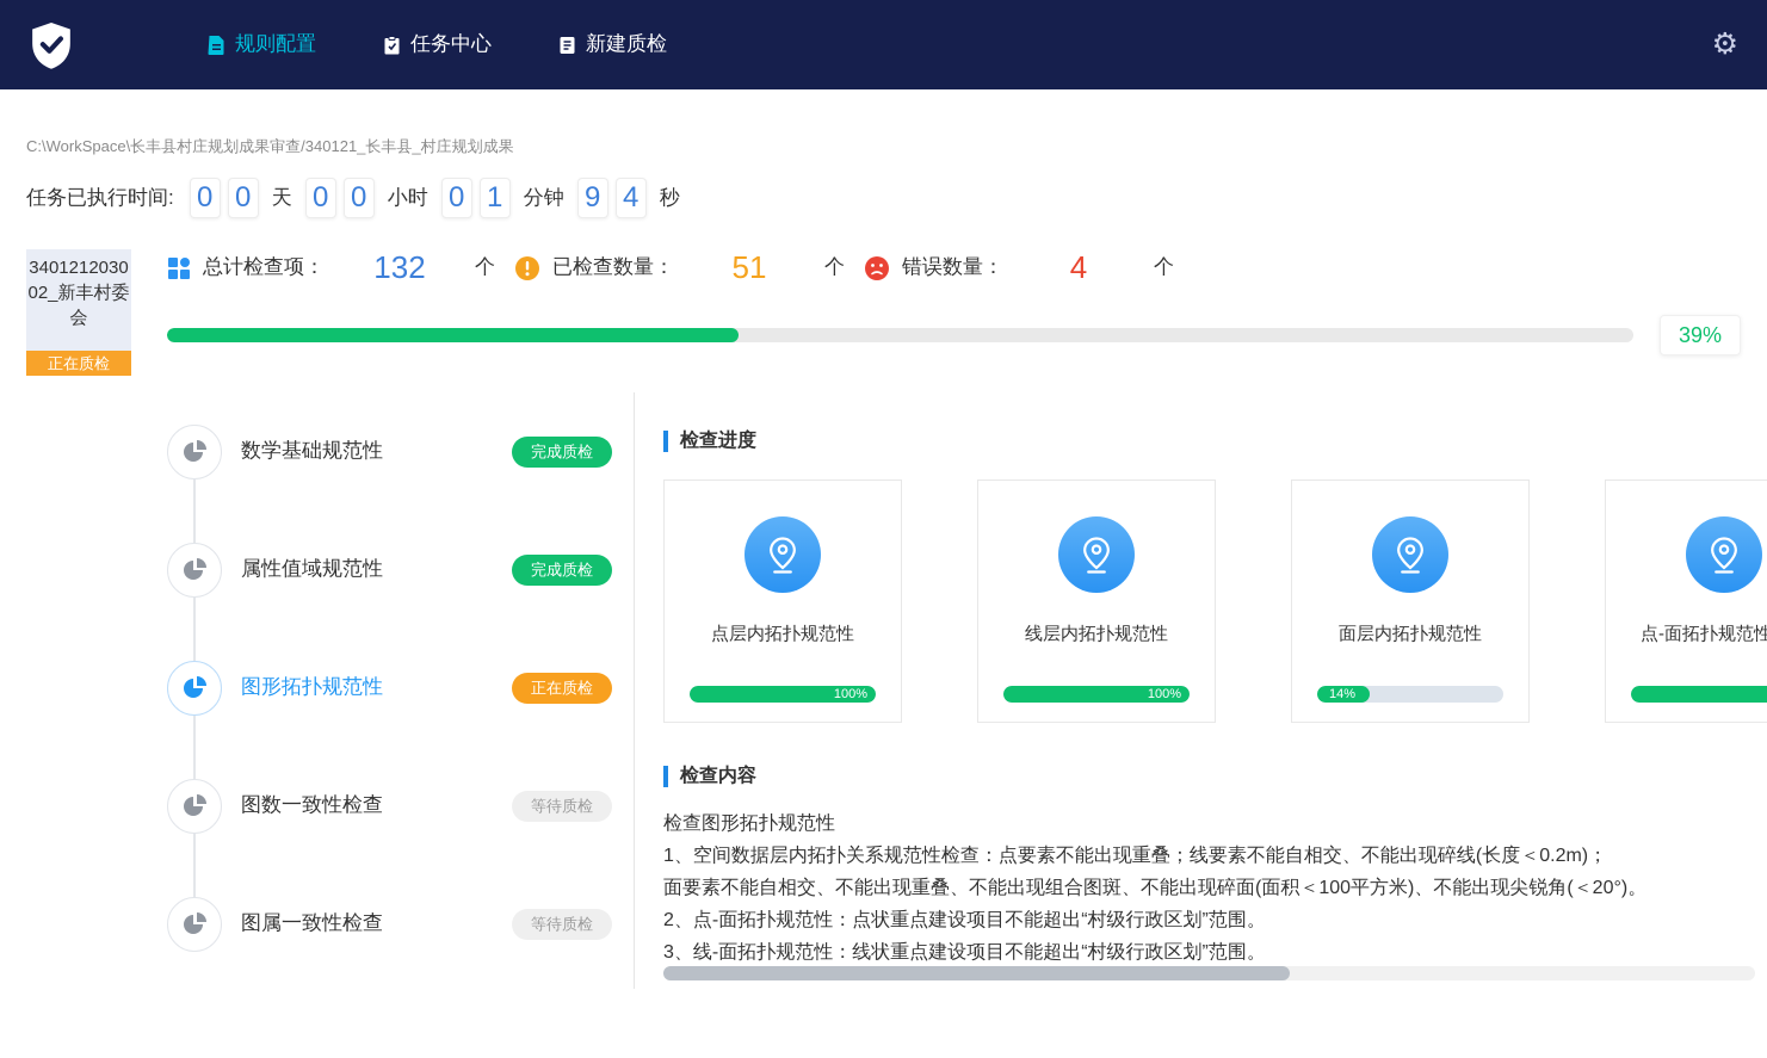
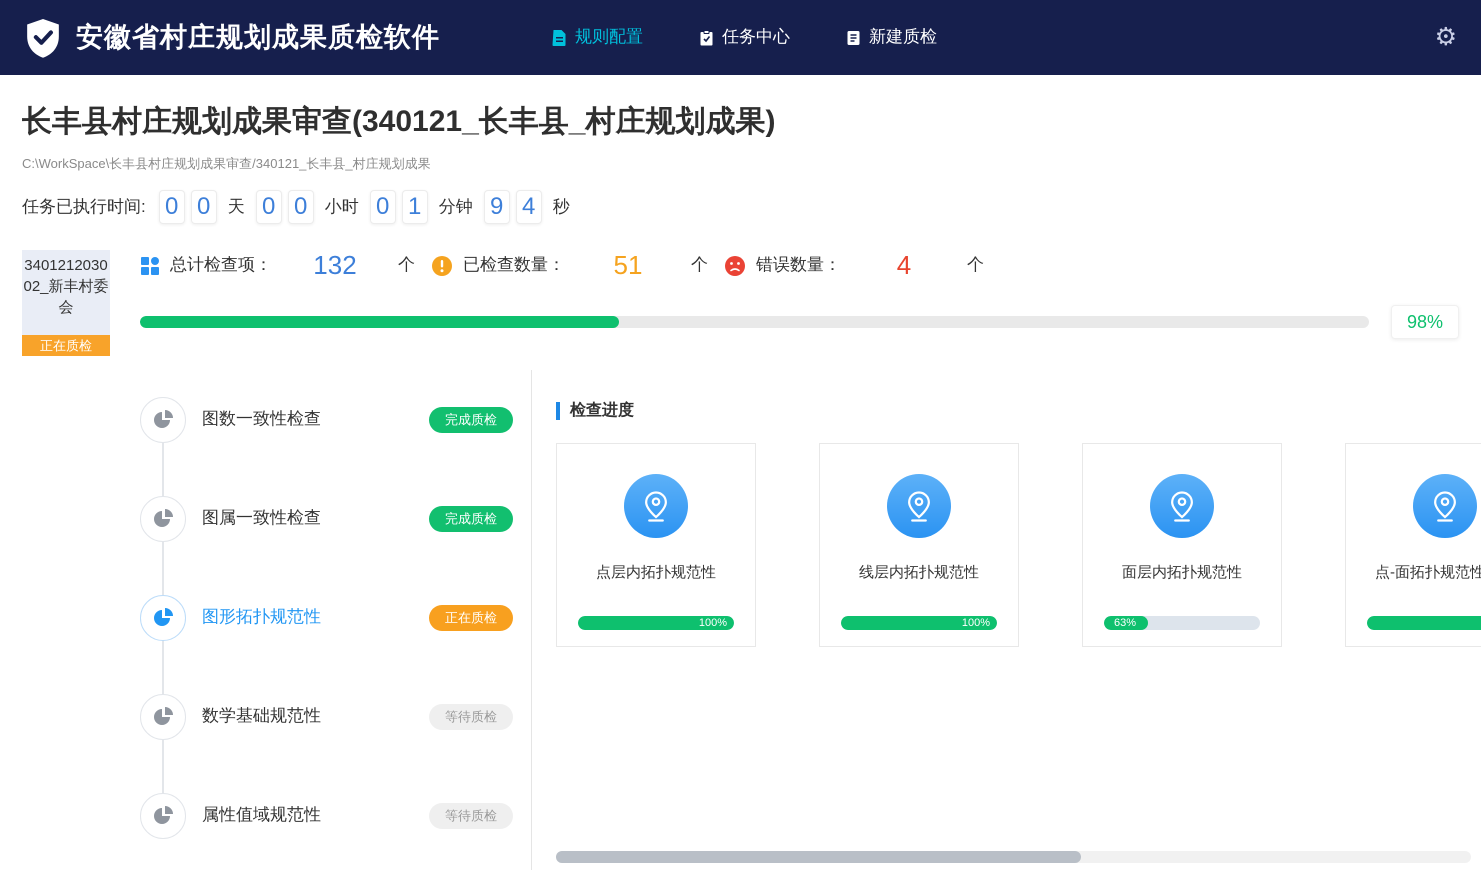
+ 安徽省村庄规划成果质检软件
  规则配置
  任务中心
  新建质检
  ⚙
+ 长丰县村庄规划成果审查(340121_长丰县_村庄规划成果)
  C:\WorkSpace\长丰县村庄规划成果审查/340121_长丰县_村庄规划成果
  任务已执行时间:
  0
  0
  天
  0
  0
  小时
  0
  1
  分钟
  9
  4
  秒
  340121203002_新丰村委会
  正在质检
  总计检查项：
  132
  个
  已检查数量：
  51
  个
  错误数量：
  4
  个
- 39%
+ 98%
- 数学基础规范性
+ 图数一致性检查
  完成质检
- 属性值域规范性
+ 图属一致性检查
  完成质检
  图形拓扑规范性
  正在质检
- 图数一致性检查
+ 数学基础规范性
  等待质检
- 图属一致性检查
+ 属性值域规范性
  等待质检
  检查进度
  点层内拓扑规范性
  100%
  线层内拓扑规范性
  100%
  面层内拓扑规范性
- 14%
+ 63%
  点-面拓扑规范性
- 检查内容
- 检查图形拓扑规范性
- 1、空间数据层内拓扑关系规范性检查：点要素不能出现重叠；线要素不能自相交、不能出现碎线(长度＜0.2m)；
- 面要素不能自相交、不能出现重叠、不能出现组合图斑、不能出现碎面(面积＜100平方米)、不能出现尖锐角(＜20°)。
- 2、点-面拓扑规范性：点状重点建设项目不能超出“村级行政区划”范围。
- 3、线-面拓扑规范性：线状重点建设项目不能超出“村级行政区划”范围。
